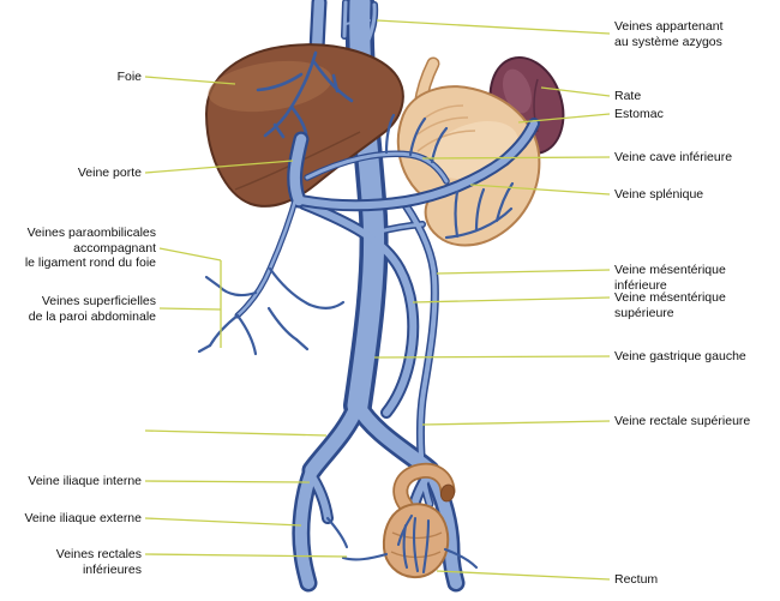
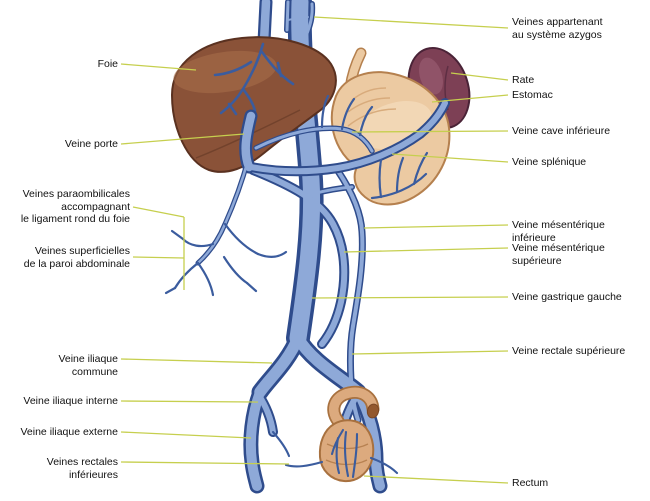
  Foie
  Veine porte
  Veines paraombilicales
  accompagnant
  le ligament rond du foie
  Veines superficielles
  de la paroi abdominale
+ Veine iliaque commune
  Veine iliaque interne
  Veine iliaque externe
  Veines rectales inférieures
  Veines appartenant
  au système azygos
  Rate
  Estomac
  Veine cave inférieure
  Veine splénique
  Veine mésentérique inférieure
  Veine mésentérique supérieure
  Veine gastrique gauche
  Veine rectale supérieure
  Rectum
